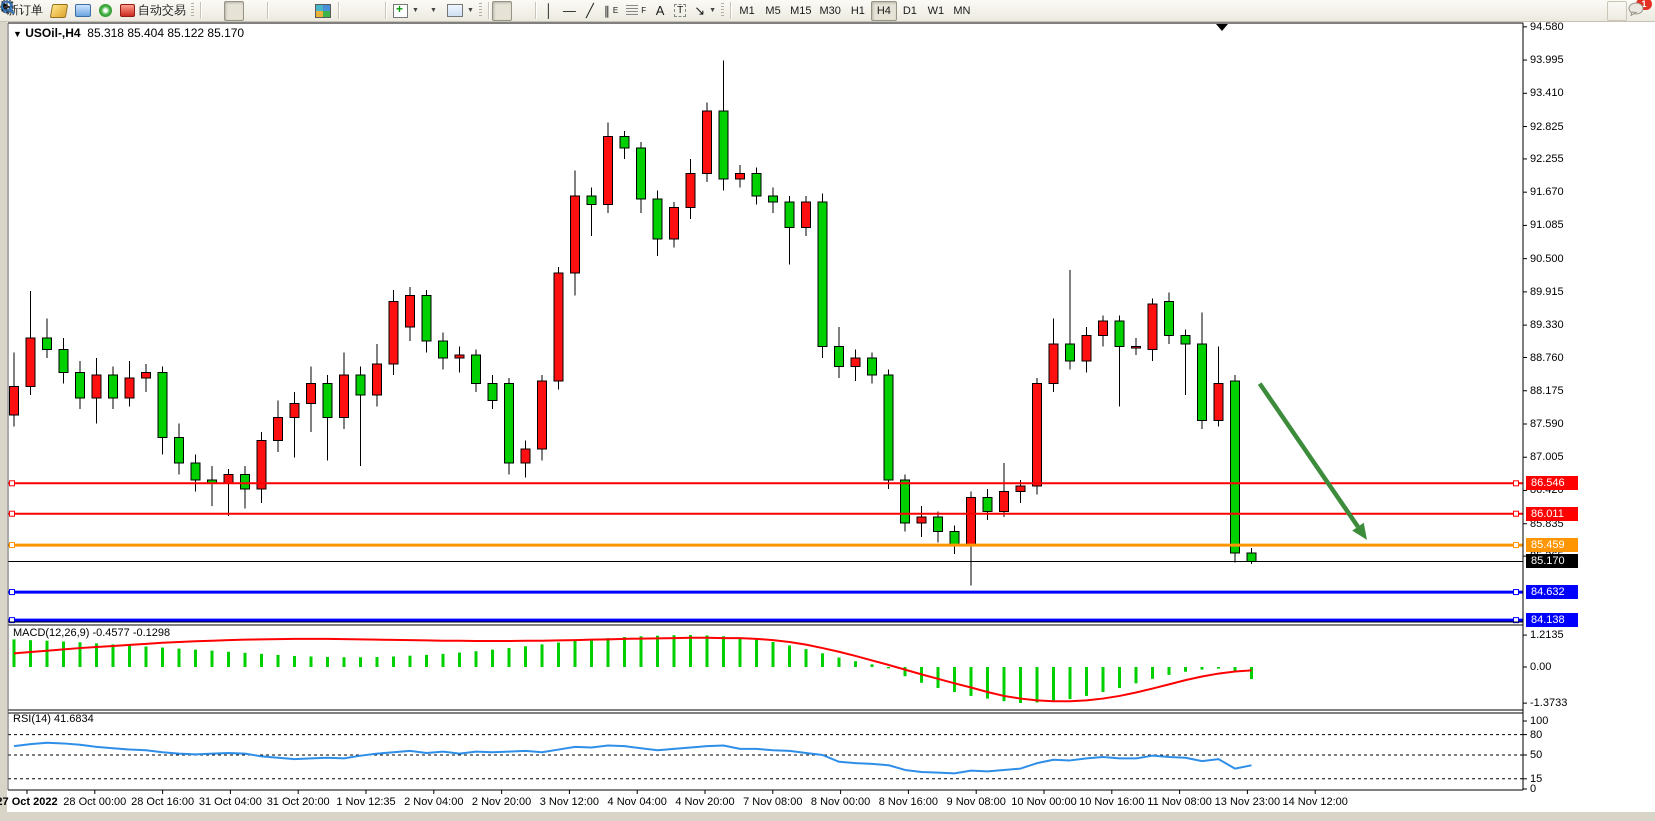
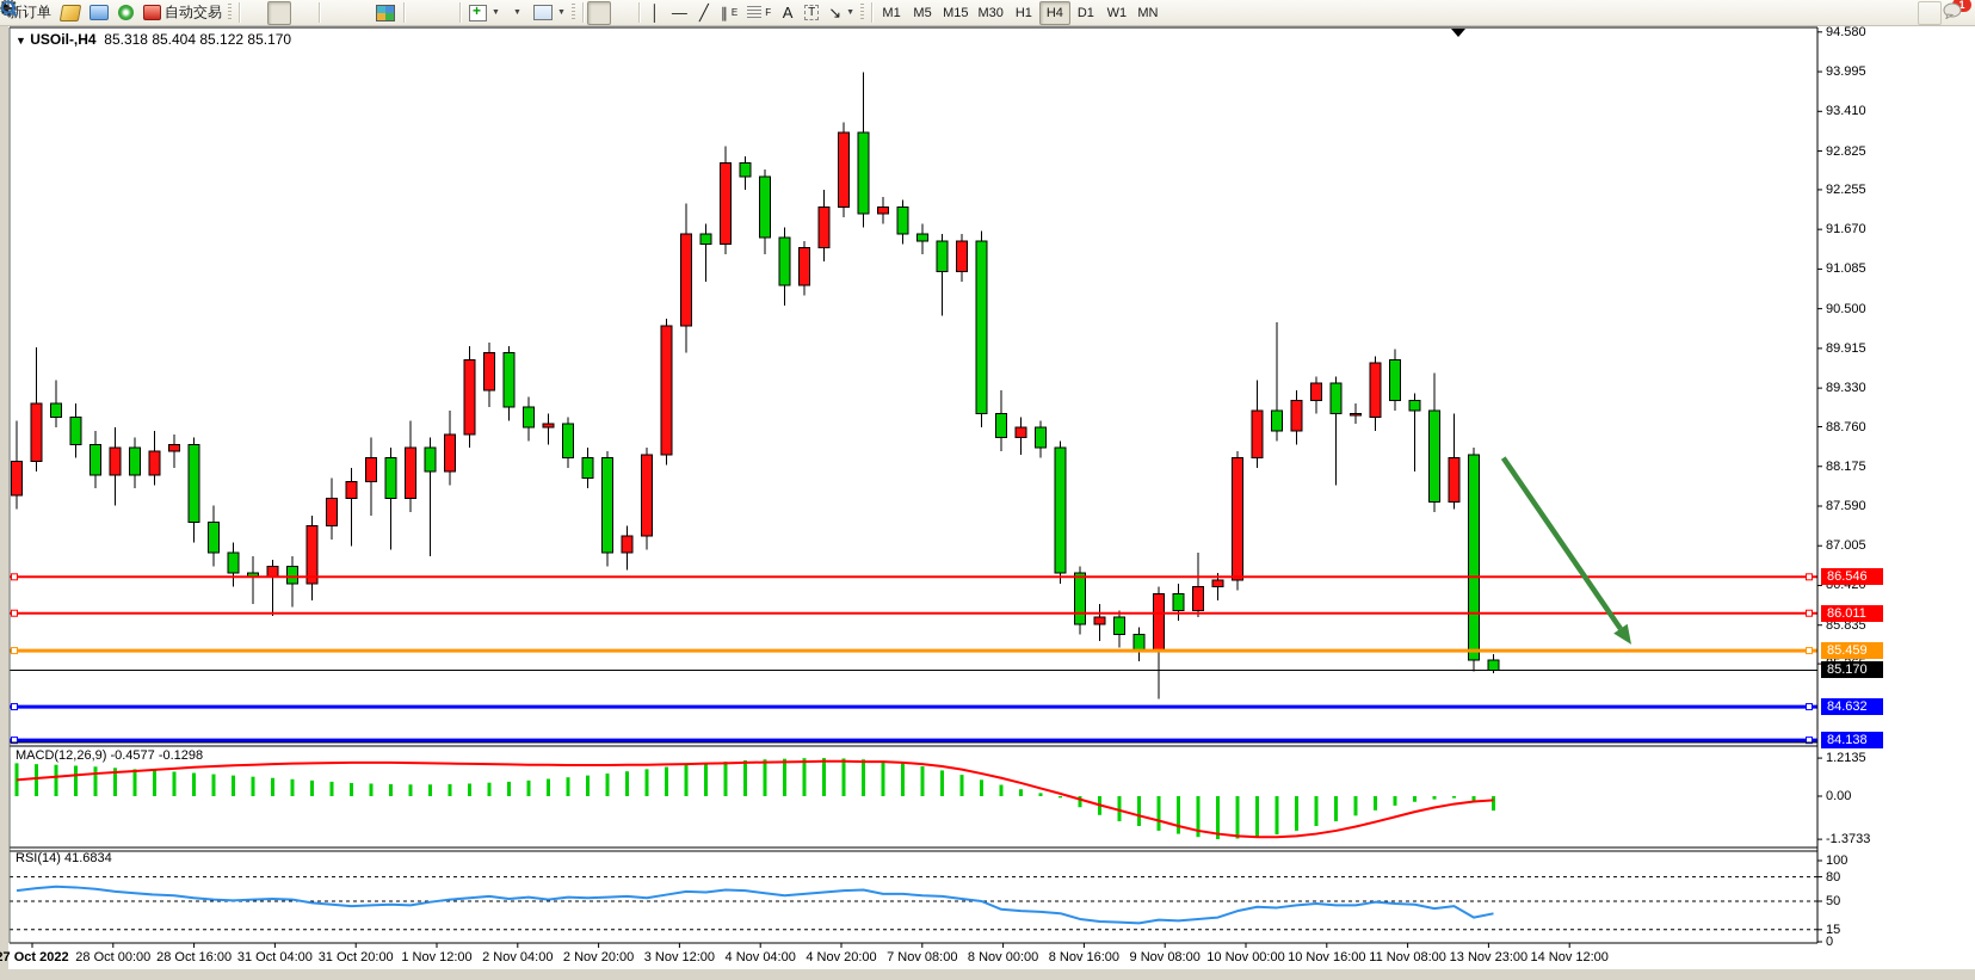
  新订单
  自动交易
  │
  —
  ╱
  ∥
  E
  F
  A
  T
  ↘
  M1
  M5
  M15
  M30
  H1
  H4
  D1
  W1
  MN
  1
  ▼ USOil-,H4 85.318 85.404 85.122 85.170
  MACD(12,26,9) -0.4577 -0.1298
  RSI(14) 41.6834
  94.580
  93.995
  93.410
  92.825
  92.255
  91.670
  91.085
  90.500
  89.915
  89.330
  88.760
  88.175
  87.590
  87.005
  86.420
  85.835
  1.2135
  0.00
  -1.3733
  100
  80
  50
  15
  0
  7 Oct 2022
  28 Oct 00:00
  28 Oct 16:00
  31 Oct 04:00
  31 Oct 20:00
- 1 Nov 12:35
+ 1 Nov 12:00
  2 Nov 04:00
  2 Nov 20:00
  3 Nov 12:00
  4 Nov 04:00
  4 Nov 20:00
  7 Nov 08:00
  8 Nov 00:00
  8 Nov 16:00
  9 Nov 08:00
  10 Nov 00:00
  10 Nov 16:00
  11 Nov 08:00
  13 Nov 23:00
  14 Nov 12:00
  86.546
  86.011
  85.459
  85.170
  84.632
  84.138
